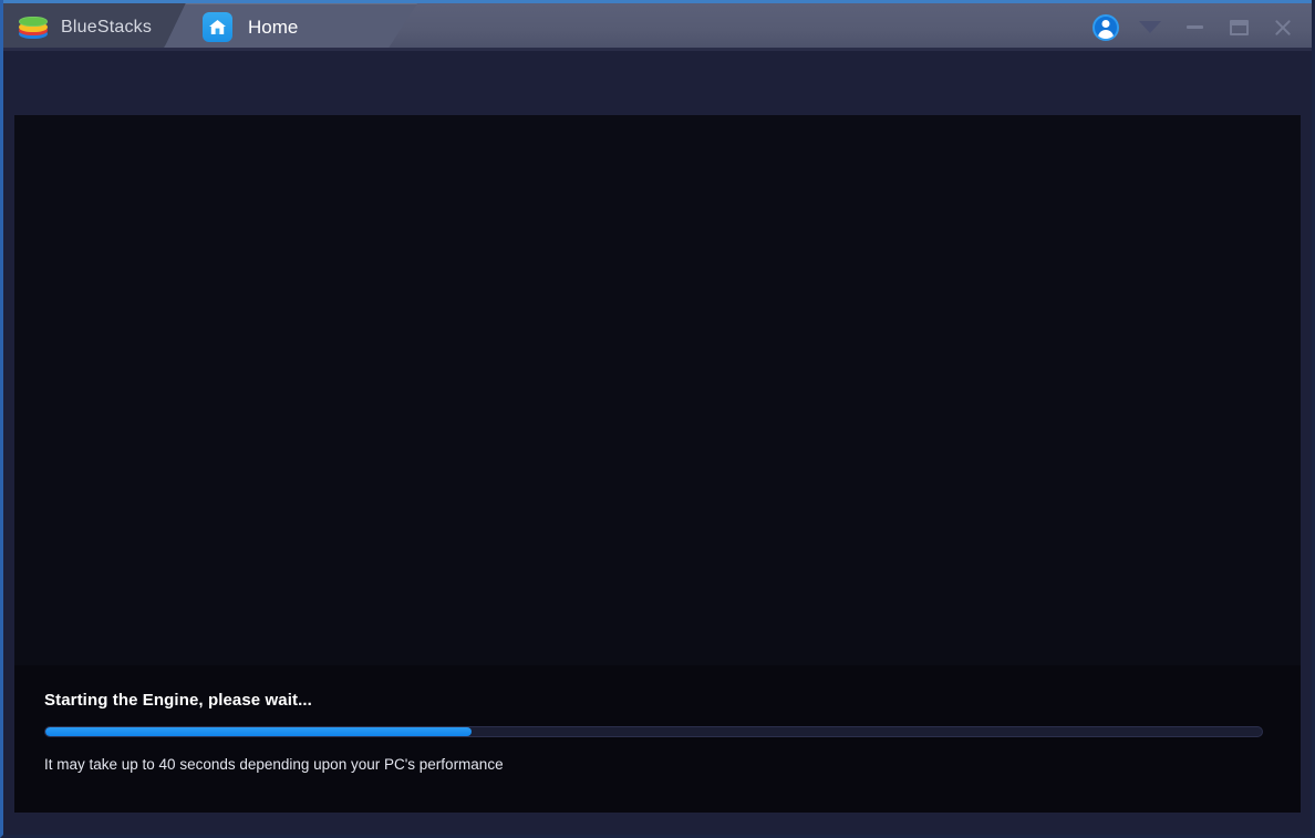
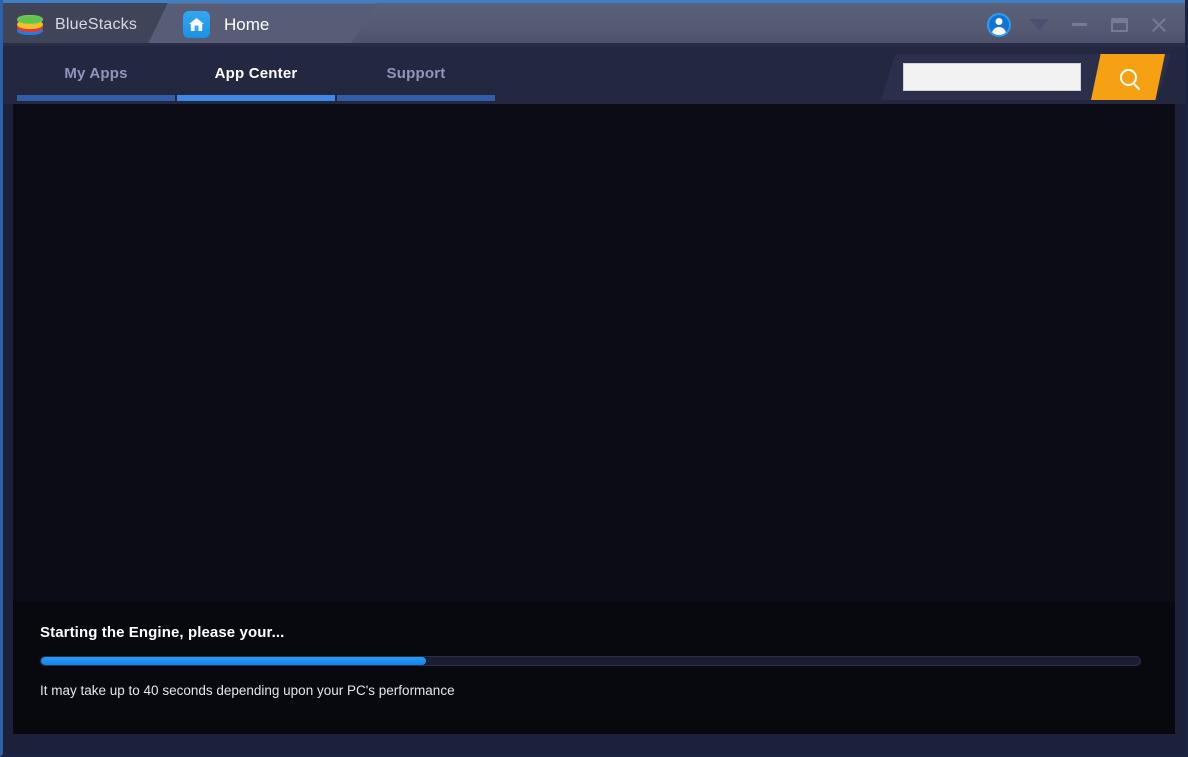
  BlueStacks
  Home
+ My Apps
+ App Center
+ Support
- Starting the Engine, please wait...
+ Starting the Engine, please your...
  It may take up to 40 seconds depending upon your PC's performance
